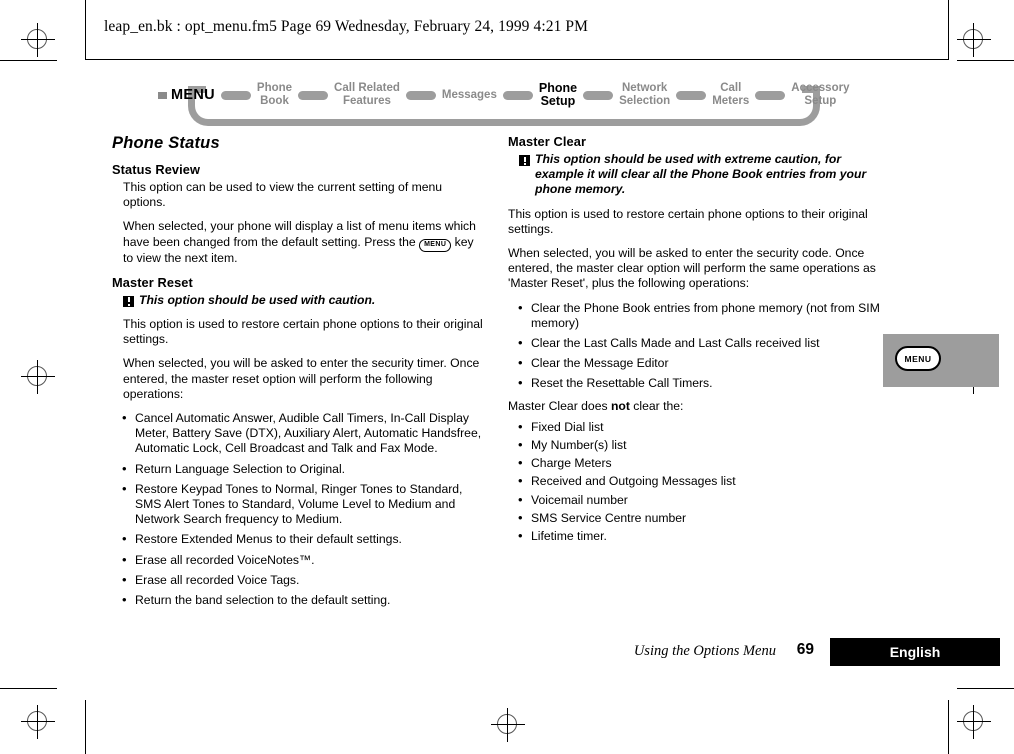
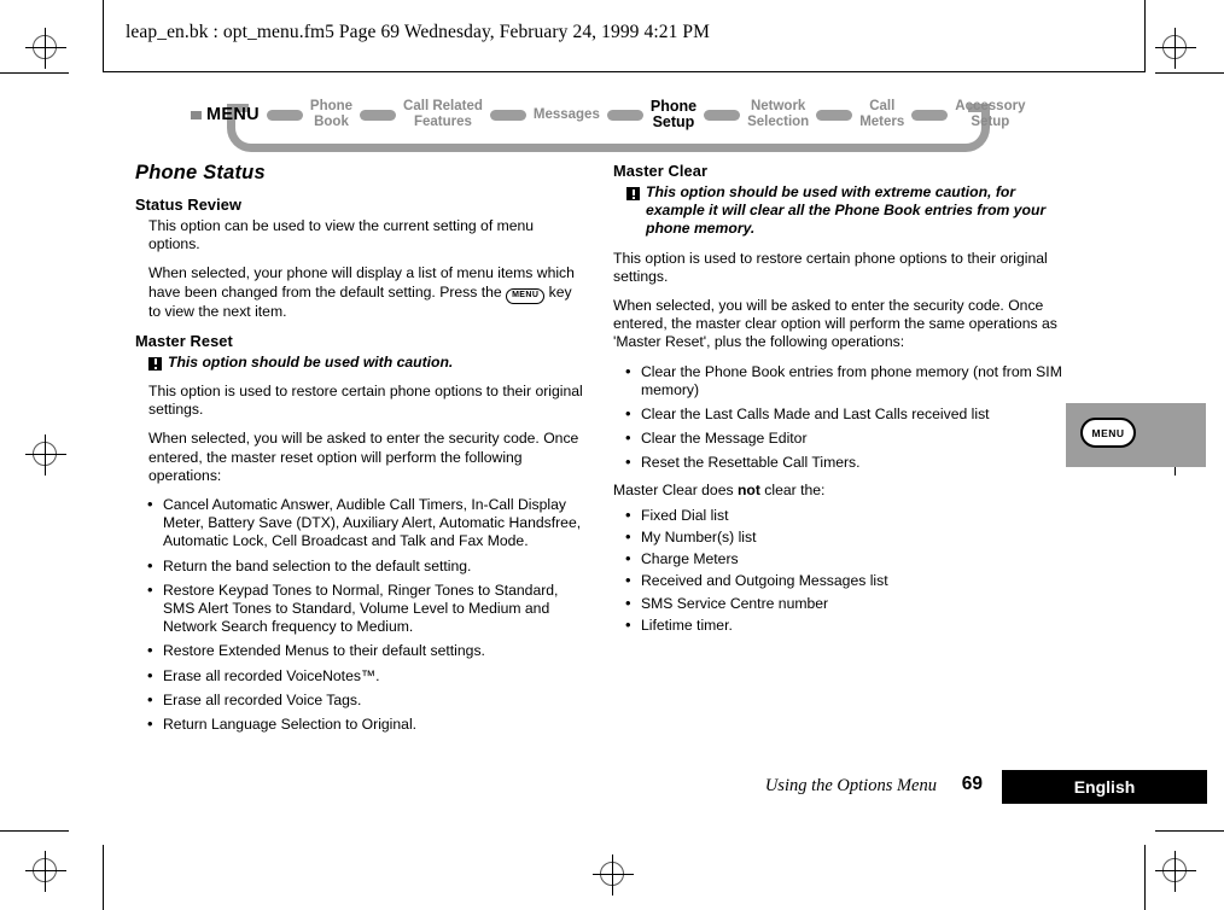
  leap_en.bk : opt_menu.fm5 Page 69 Wednesday, February 24, 1999 4:21 PM
  MENU
  Phone
  Book
  Call Related
  Features
  Messages
  Phone
  Setup
  Network
  Selection
  Call
  Meters
  Accessory
  Setup
  Phone Status
  Status Review
  This option can be used to view the current setting of menu options.
  When selected, your phone will display a list of menu items which have been changed from the default setting. Press the key to view the next item.
  Master Reset
  This option should be used with caution.
  This option is used to restore certain phone options to their original settings.
- When selected, you will be asked to enter the security timer. Once entered, the master reset option will perform the following operations:
+ When selected, you will be asked to enter the security code. Once entered, the master reset option will perform the following operations:
  Cancel Automatic Answer, Audible Call Timers, In-Call Display Meter, Battery Save (DTX), Auxiliary Alert, Automatic Handsfree, Automatic Lock, Cell Broadcast and Talk and Fax Mode.
- Return Language Selection to Original.
+ Return the band selection to the default setting.
  Restore Keypad Tones to Normal, Ringer Tones to Standard, SMS Alert Tones to Standard, Volume Level to Medium and Network Search frequency to Medium.
  Restore Extended Menus to their default settings.
  Erase all recorded VoiceNotes™.
  Erase all recorded Voice Tags.
- Return the band selection to the default setting.
+ Return Language Selection to Original.
  Master Clear
  This option should be used with extreme caution, for example it will clear all the Phone Book entries from your phone memory.
  This option is used to restore certain phone options to their original settings.
  When selected, you will be asked to enter the security code. Once entered, the master clear option will perform the same operations as 'Master Reset', plus the following operations:
  Clear the Phone Book entries from phone memory (not from SIM memory)
  Clear the Last Calls Made and Last Calls received list
  Clear the Message Editor
  Reset the Resettable Call Timers.
  Master Clear does not clear the:
  Fixed Dial list
  My Number(s) list
  Charge Meters
  Received and Outgoing Messages list
- Voicemail number
  SMS Service Centre number
  Lifetime timer.
  MENU
  Using the Options Menu
  69
  English
